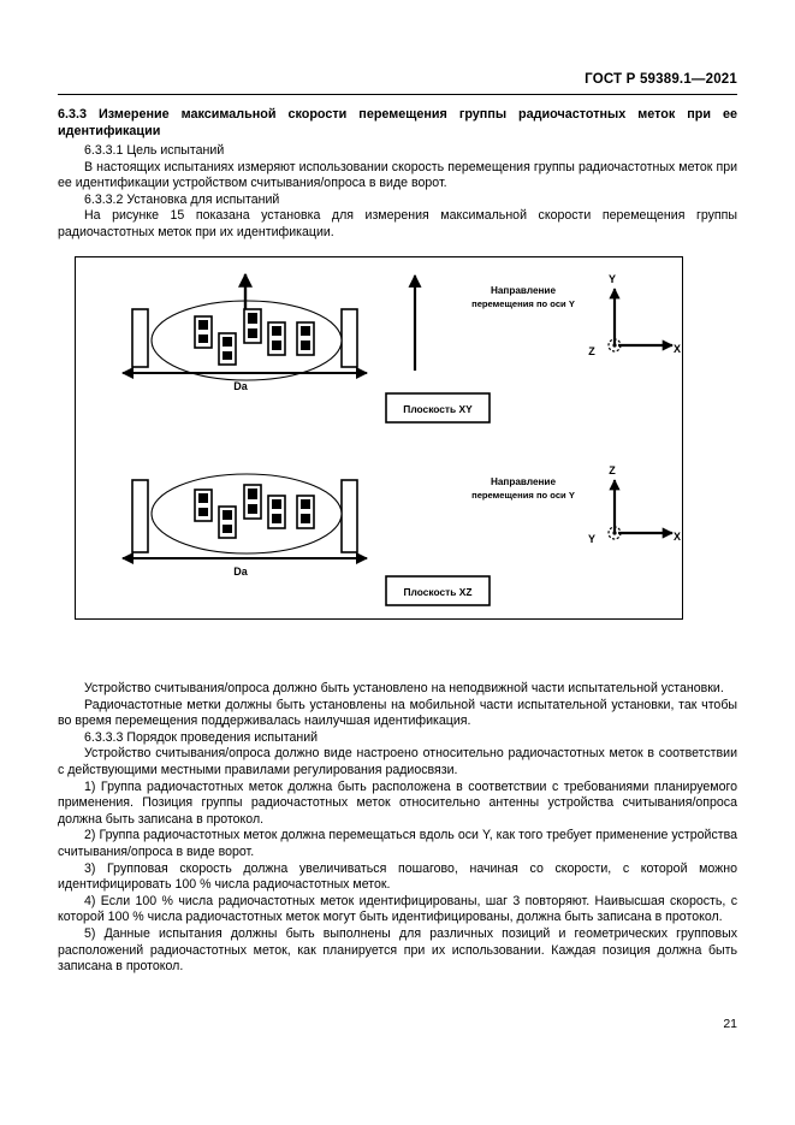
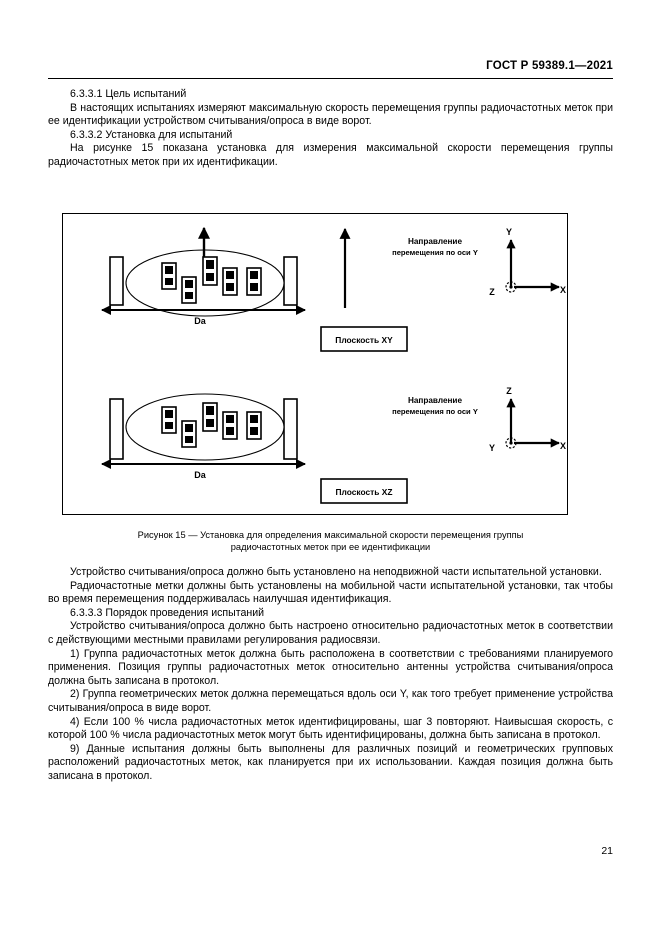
  ГОСТ Р 59389.1—2021
- 6.3.3 Измерение максимальной скорости перемещения группы радиочастотных меток при ее идентификации
  6.3.3.1 Цель испытаний
- В настоящих испытаниях измеряют использовании скорость перемещения группы радиочастот­ных меток при ее идентификации устройством считывания/опроса в виде ворот.
+ В настоящих испытаниях измеряют максимальную скорость перемещения группы радиочастот­ных меток при ее идентификации устройством считывания/опроса в виде ворот.
  6.3.3.2 Установка для испытаний
  На рисунке 15 показана установка для измерения максимальной скорости перемещения группы радиочастотных меток при их идентификации.
  Da
  Направление
  перемещения по оси Y
  Y
  X
  Z
  Плоскость XY
  Da
  Направление
  перемещения по оси Y
  Z
  X
  Y
  Плоскость XZ
+ Рисунок 15 — Установка для определения максимальной скорости перемещения группы
+ радиочастотных меток при ее идентификации
  Устройство считывания/опроса должно быть установлено на неподвижной части испытательной установки.
  Радиочастотные метки должны быть установлены на мобильной части испытательной установки, так чтобы во время перемещения поддерживалась наилучшая идентификация.
  6.3.3.3 Порядок проведения испытаний
- Устройство считывания/опроса должно виде настроено относительно радиочастотных меток в со­ответствии с действующими местными правилами регулирования радиосвязи.
+ Устройство считывания/опроса должно быть настроено относительно радиочастотных меток в со­ответствии с действующими местными правилами регулирования радиосвязи.
  1) Группа радиочастотных меток должна быть расположена в соответствии с требованиями пла­нируемого применения. Позиция группы радиочастотных меток относительно антенны устройства счи­тывания/опроса должна быть записана в протокол.
- 2) Группа радиочастотных меток должна перемещаться вдоль оси Y, как того требует применение устройства считывания/опроса в виде ворот.
+ 2) Группа геометрических меток должна перемещаться вдоль оси Y, как того требует применение устройства считывания/опроса в виде ворот.
- 3) Групповая скорость должна увеличиваться пошагово, начиная со скорости, с которой можно идентифицировать 100 % числа радиочастотных меток.
  4) Если 100 % числа радиочастотных меток идентифицированы, шаг 3 повторяют. Наивысшая скорость, с которой 100 % числа радиочастотных меток могут быть идентифицированы, должна быть записана в протокол.
- 5) Данные испытания должны быть выполнены для различных позиций и геометрических груп­повых расположений радиочастотных меток, как планируется при их использовании. Каждая позиция должна быть записана в протокол.
+ 9) Данные испытания должны быть выполнены для различных позиций и геометрических груп­повых расположений радиочастотных меток, как планируется при их использовании. Каждая позиция должна быть записана в протокол.
  21
